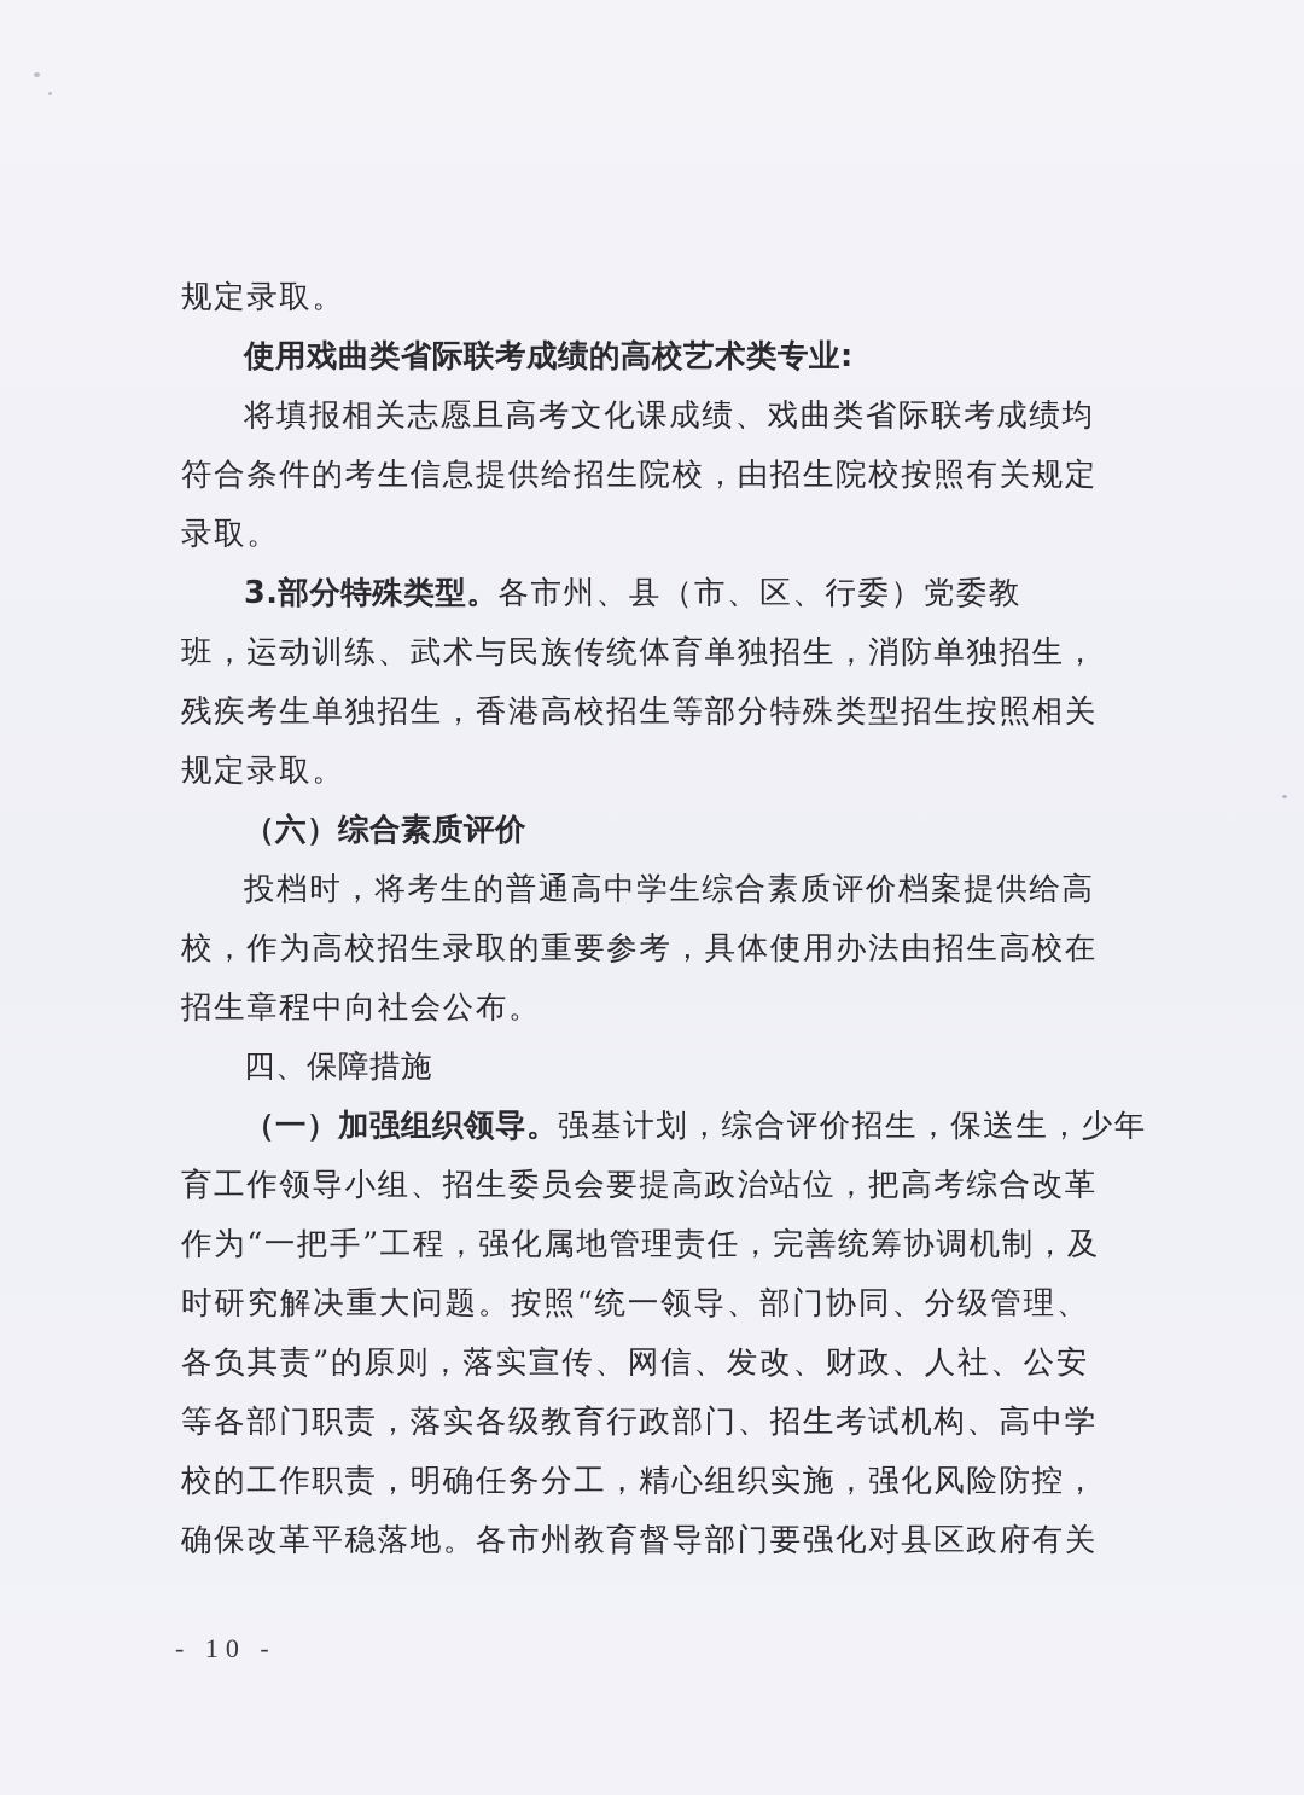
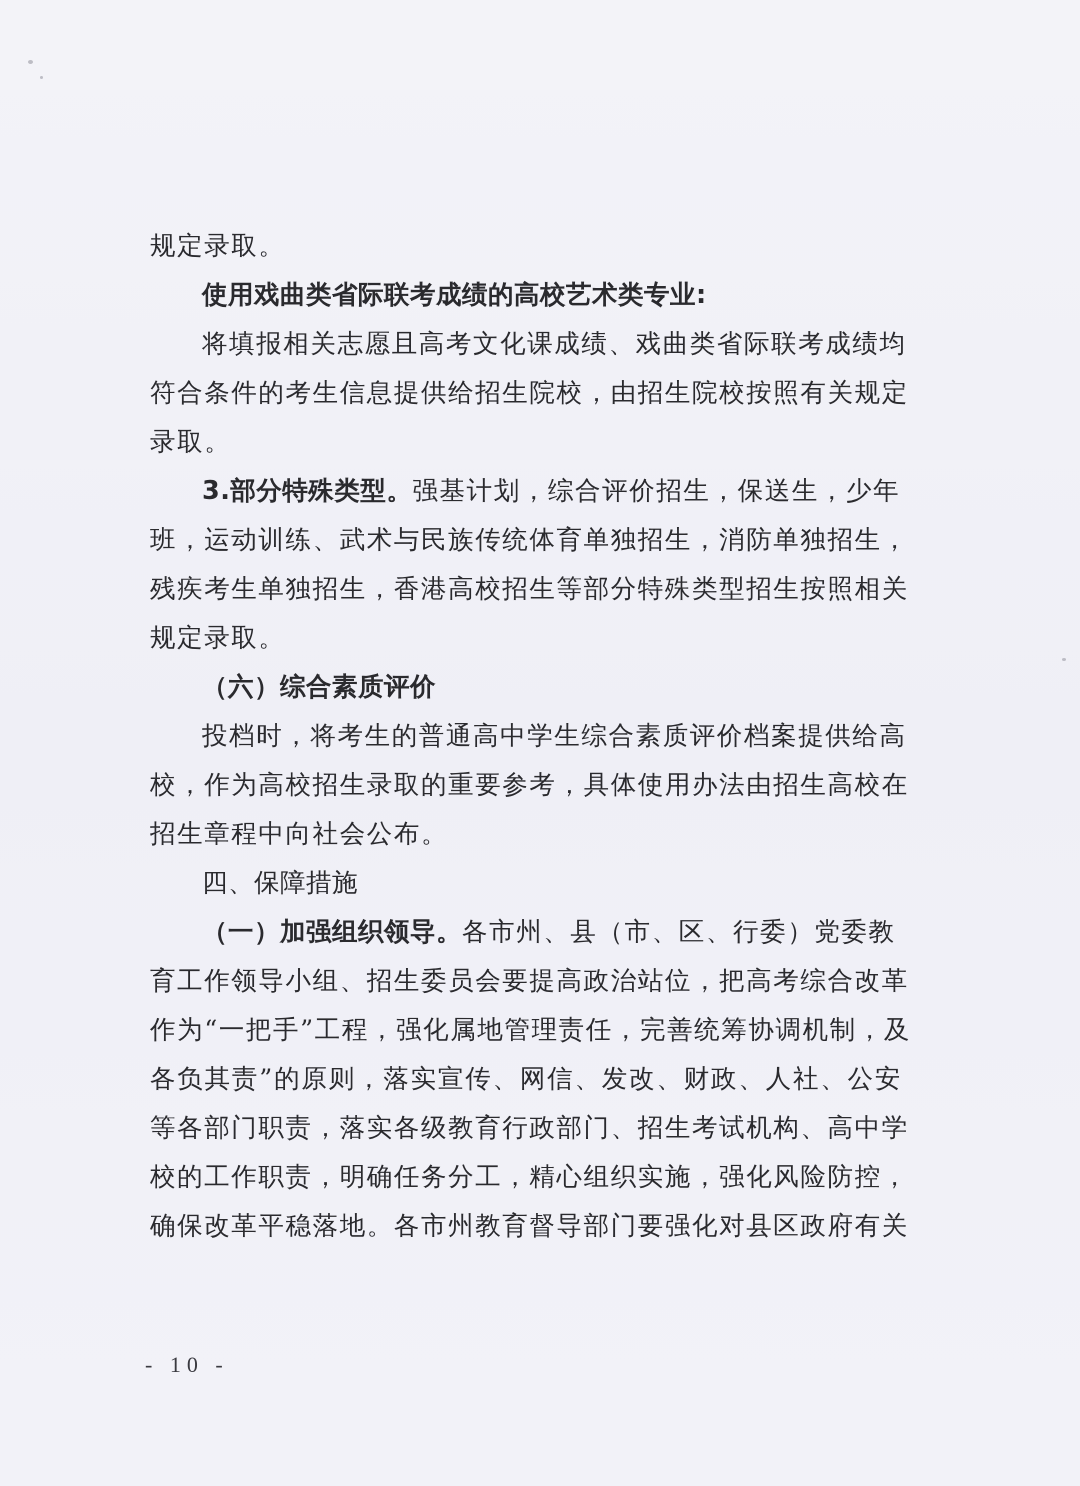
  规定录取。
  使用戏曲类省际联考成绩的高校艺术类专业:
  将填报相关志愿且高考文化课成绩、戏曲类省际联考成绩均
  符合条件的考生信息提供给招生院校，由招生院校按照有关规定
  录取。
- 3.部分特殊类型。各市州、县（市、区、行委）党委教
+ 3.部分特殊类型。强基计划，综合评价招生，保送生，少年
  班，运动训练、武术与民族传统体育单独招生，消防单独招生，
  残疾考生单独招生，香港高校招生等部分特殊类型招生按照相关
  规定录取。
  （六）综合素质评价
  投档时，将考生的普通高中学生综合素质评价档案提供给高
  校，作为高校招生录取的重要参考，具体使用办法由招生高校在
  招生章程中向社会公布。
  四、保障措施
- （一）加强组织领导。强基计划，综合评价招生，保送生，少年
+ （一）加强组织领导。各市州、县（市、区、行委）党委教
  育工作领导小组、招生委员会要提高政治站位，把高考综合改革
  作为“一把手”工程，强化属地管理责任，完善统筹协调机制，及
- 时研究解决重大问题。按照“统一领导、部门协同、分级管理、
  各负其责”的原则，落实宣传、网信、发改、财政、人社、公安
  等各部门职责，落实各级教育行政部门、招生考试机构、高中学
  校的工作职责，明确任务分工，精心组织实施，强化风险防控，
  确保改革平稳落地。各市州教育督导部门要强化对县区政府有关
  - 10 -
